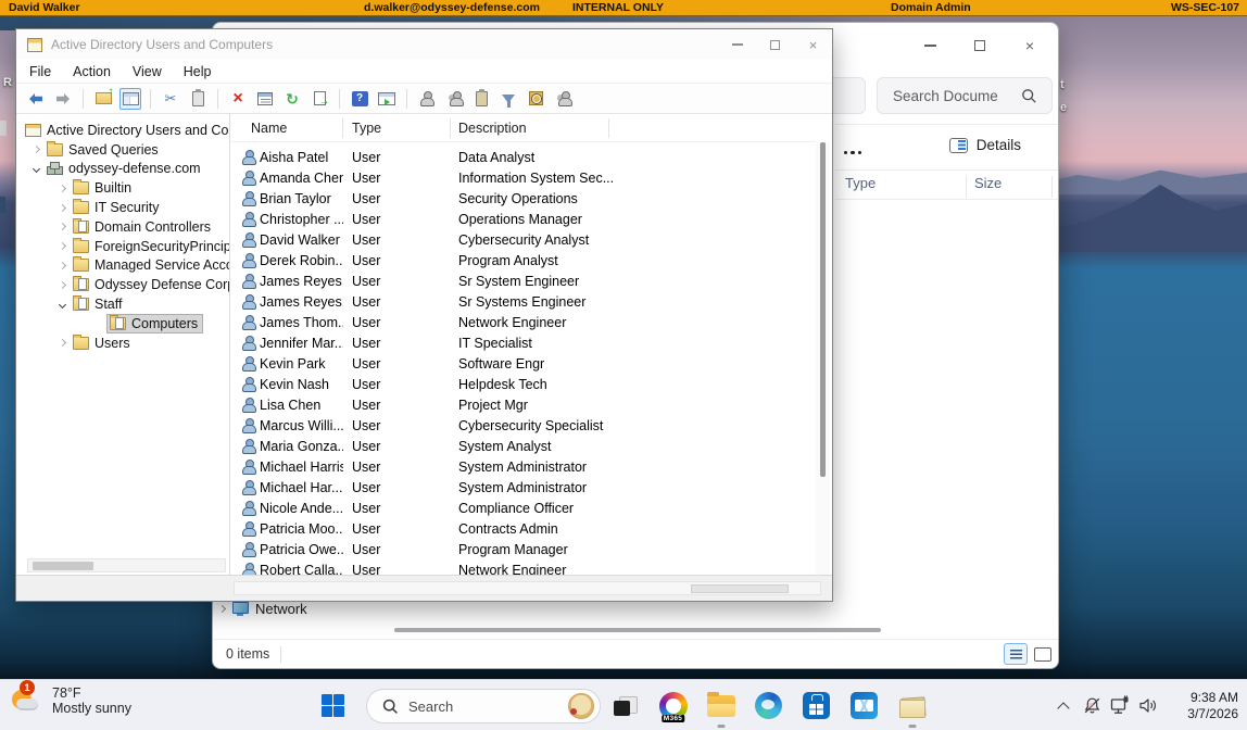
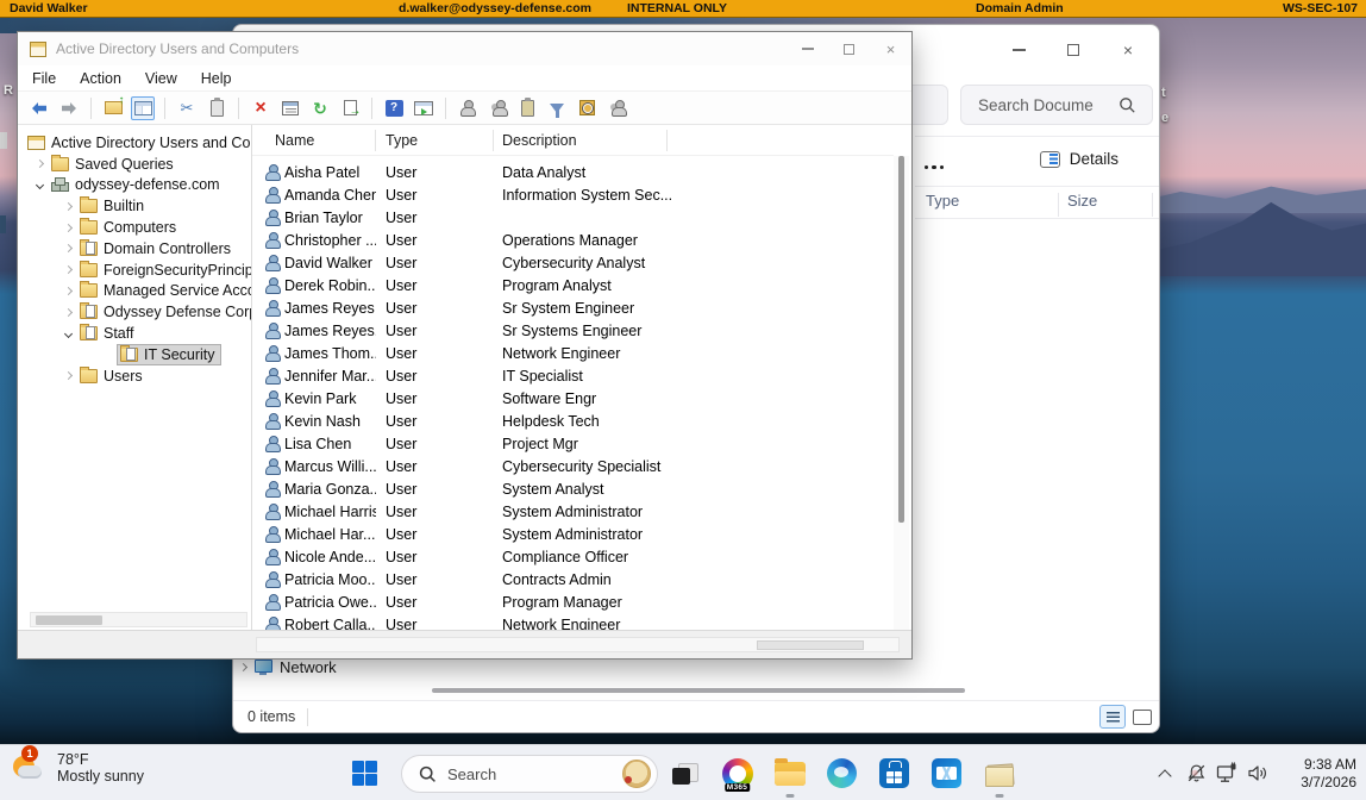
  David Walker
  d.walker@odyssey-defense.com
  INTERNAL ONLY
  Domain Admin
  WS-SEC-107
  R
  t
  e
  ×
  Search Docume
  Details
  Type
  Size
  Network
  0 items
  Active Directory Users and Computers
  ×
  File
  Action
  View
  Help
  ✂
  ×
  ↻
  ?
  Active Directory Users and Co
  Saved Queries
  odyssey-defense.com
  Builtin
- IT Security
+ Computers
  Domain Controllers
  ForeignSecurityPrincip
  Managed Service Acc
  Odyssey Defense Cor
  Staff
- Computers
+ IT Security
  Users
  Name
  Type
  Description
  Aisha Patel
  User
  Data Analyst
  Amanda Chen
  User
  Information System Sec...
  Brian Taylor
  User
- Security Operations
  Christopher ...
  User
  Operations Manager
  David Walker
  User
  Cybersecurity Analyst
  Derek Robin..
  User
  Program Analyst
  James Reyes
  User
  Sr System Engineer
  James Reyes
  User
  Sr Systems Engineer
  James Thom.
  User
  Network Engineer
  Jennifer Mar..
  User
  IT Specialist
  Kevin Park
  User
  Software Engr
  Kevin Nash
  User
  Helpdesk Tech
  Lisa Chen
  User
  Project Mgr
  Marcus Willi...
  User
  Cybersecurity Specialist
  Maria Gonza..
  User
  System Analyst
  Michael Harris
  User
  System Administrator
  Michael Har...
  User
  System Administrator
  Nicole Ande...
  User
  Compliance Officer
  Patricia Moo..
  User
  Contracts Admin
  Patricia Owe..
  User
  Program Manager
  Robert Calla..
  User
  Network Engineer
  1
  78°F
  Mostly sunny
  Search
  9:38 AM
  3/7/2026
